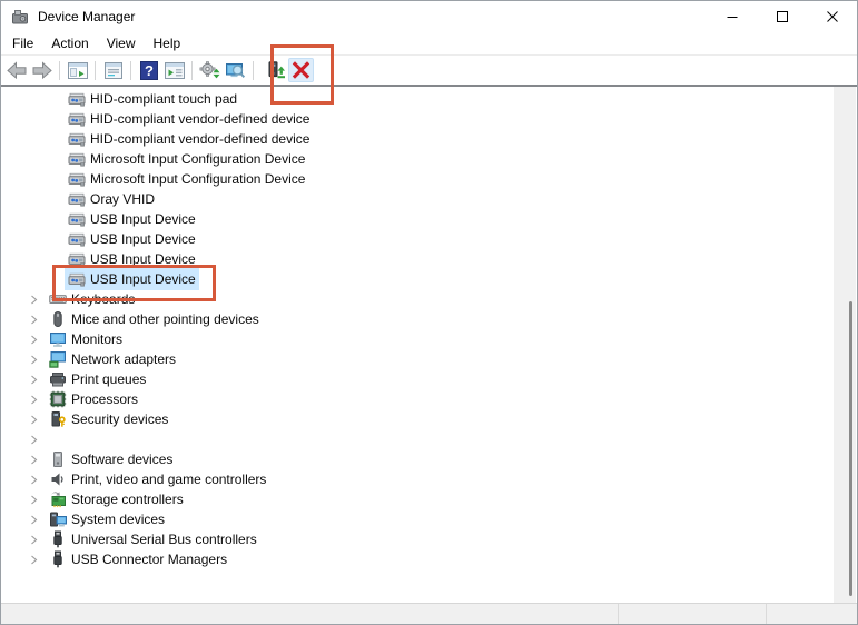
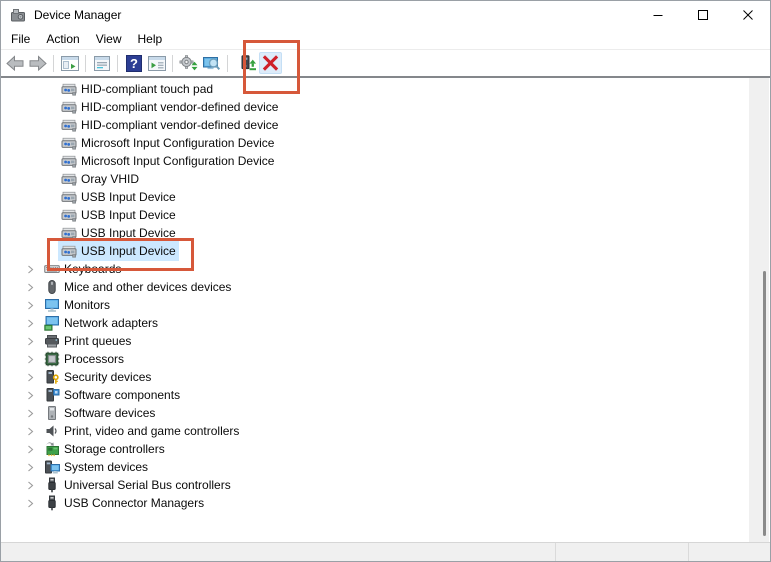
  Device Manager
  File
  Action
  View
  Help
  ?
  HID-compliant touch pad
  HID-compliant vendor-defined device
  HID-compliant vendor-defined device
  Microsoft Input Configuration Device
  Microsoft Input Configuration Device
  Oray VHID
  USB Input Device
  USB Input Device
  USB Input Device
  USB Input Device
  Keyboards
- Mice and other pointing devices
+ Mice and other devices devices
  Monitors
  Network adapters
  Print queues
  Processors
  Security devices
+ Software components
  Software devices
  Print, video and game controllers
  Storage controllers
  System devices
  Universal Serial Bus controllers
  USB Connector Managers
